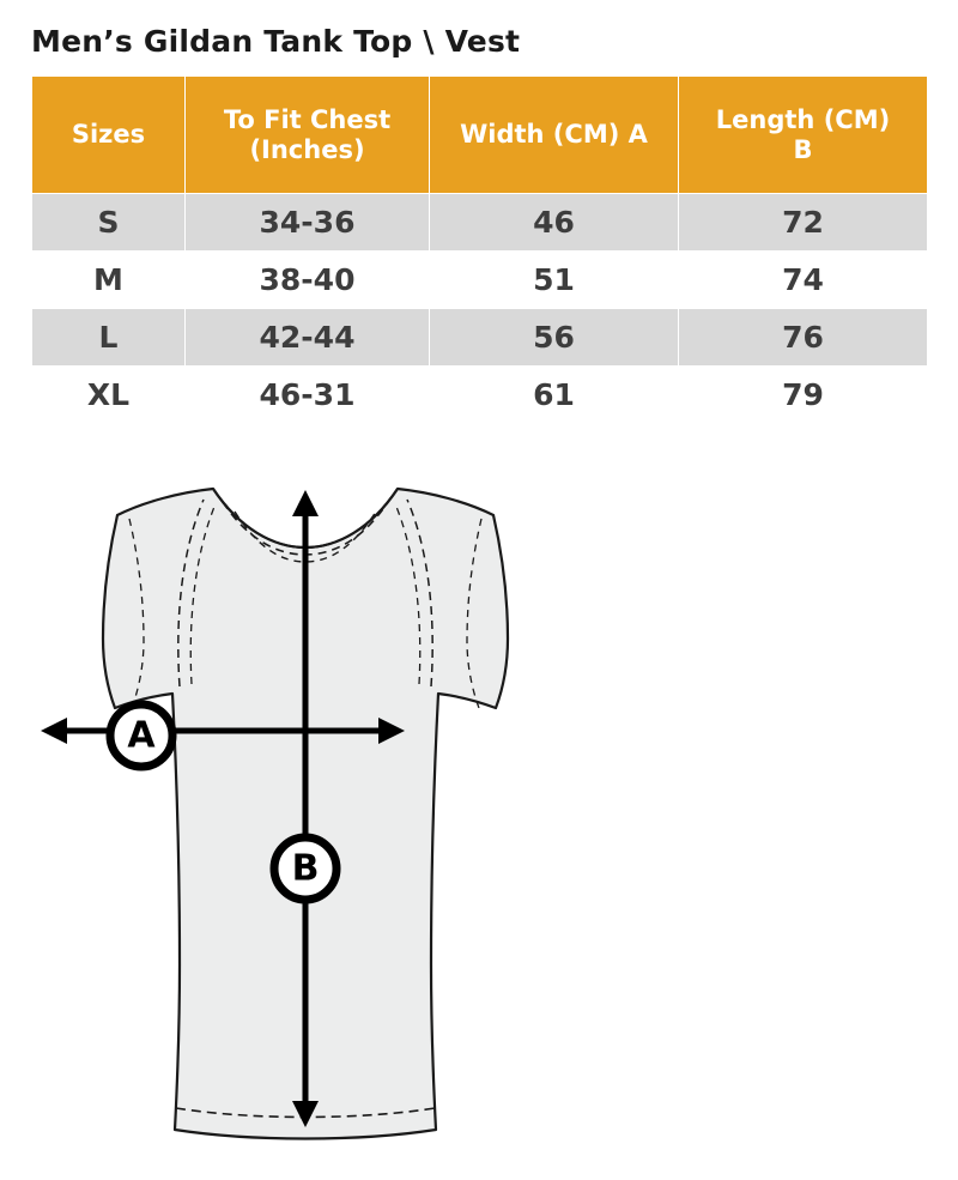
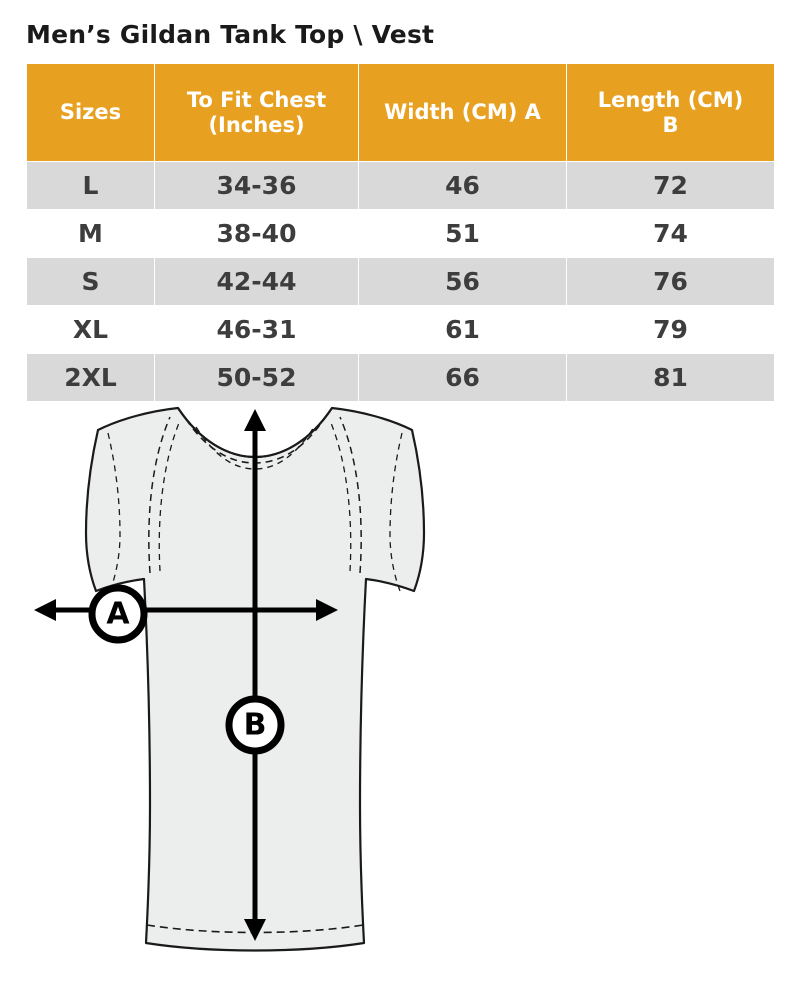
  Men’s Gildan Tank Top \ Vest
  Sizes	To Fit Chest (Inches)	Width (CM) A	Length (CM) B
- S	34-36	46	72
+ L	34-36	46	72
  M	38-40	51	74
- L	42-44	56	76
+ S	42-44	56	76
  XL	46-31	61	79
+ 2XL	50-52	66	81
  A
  B
